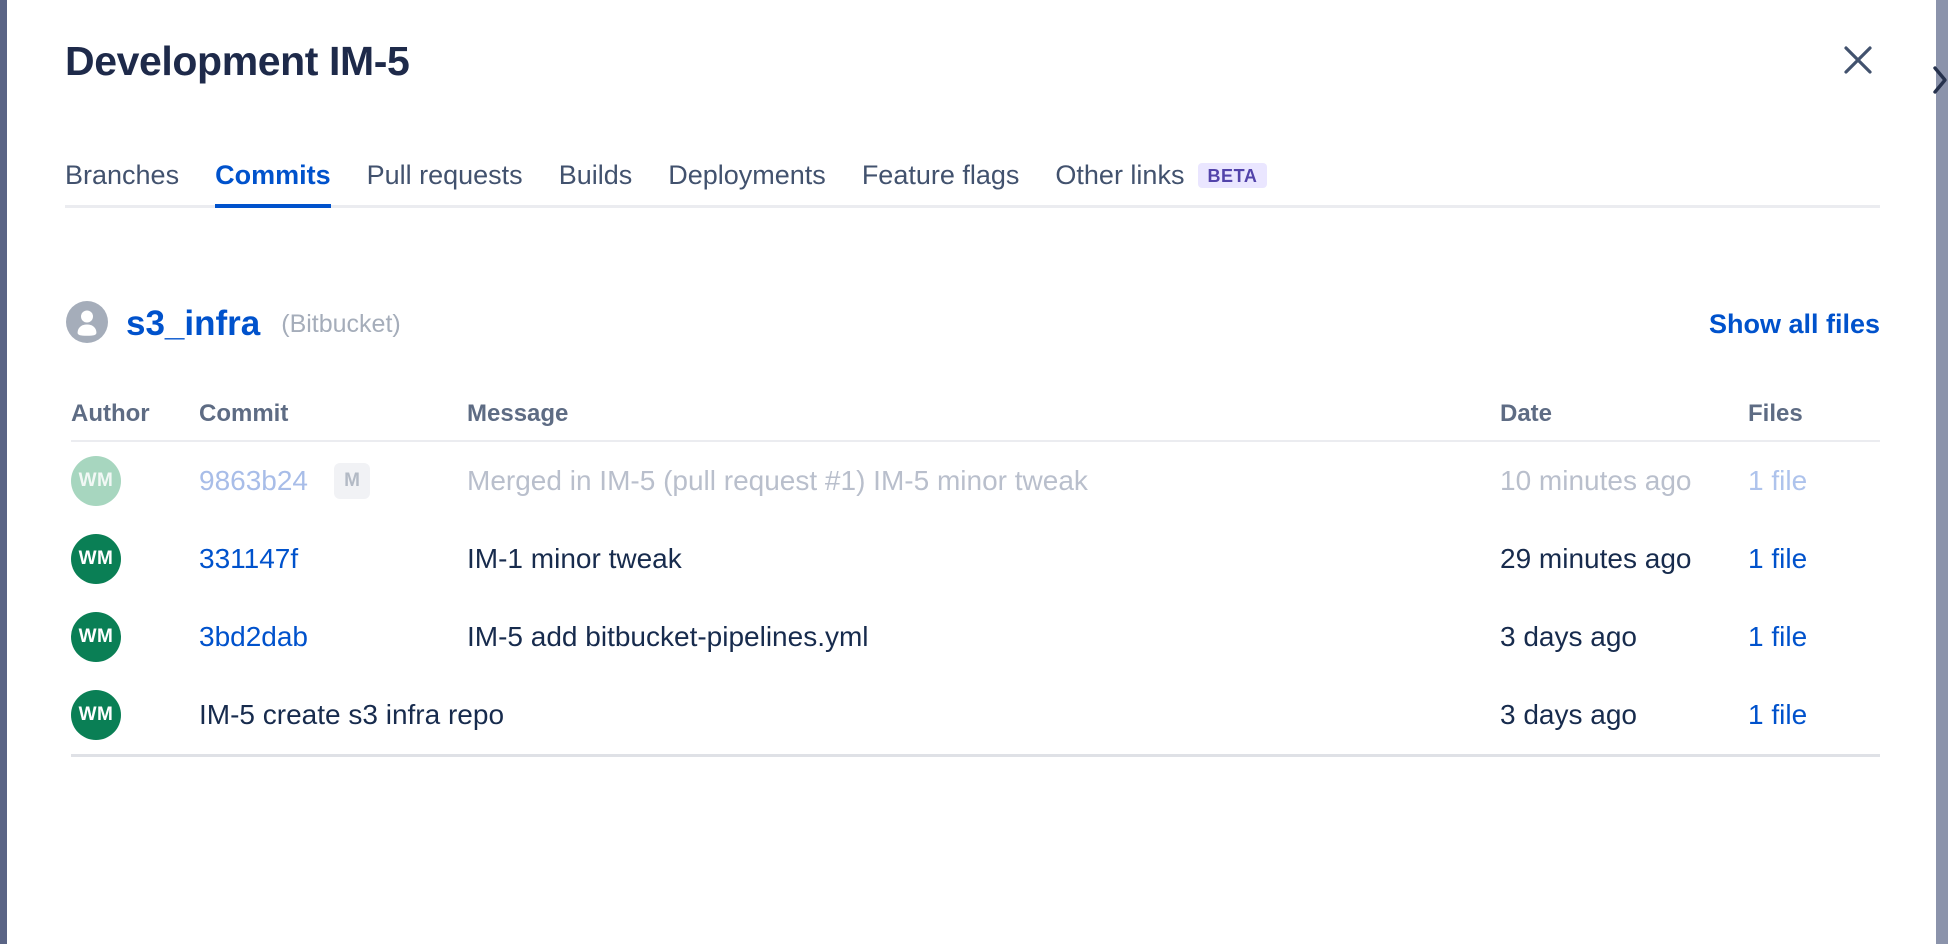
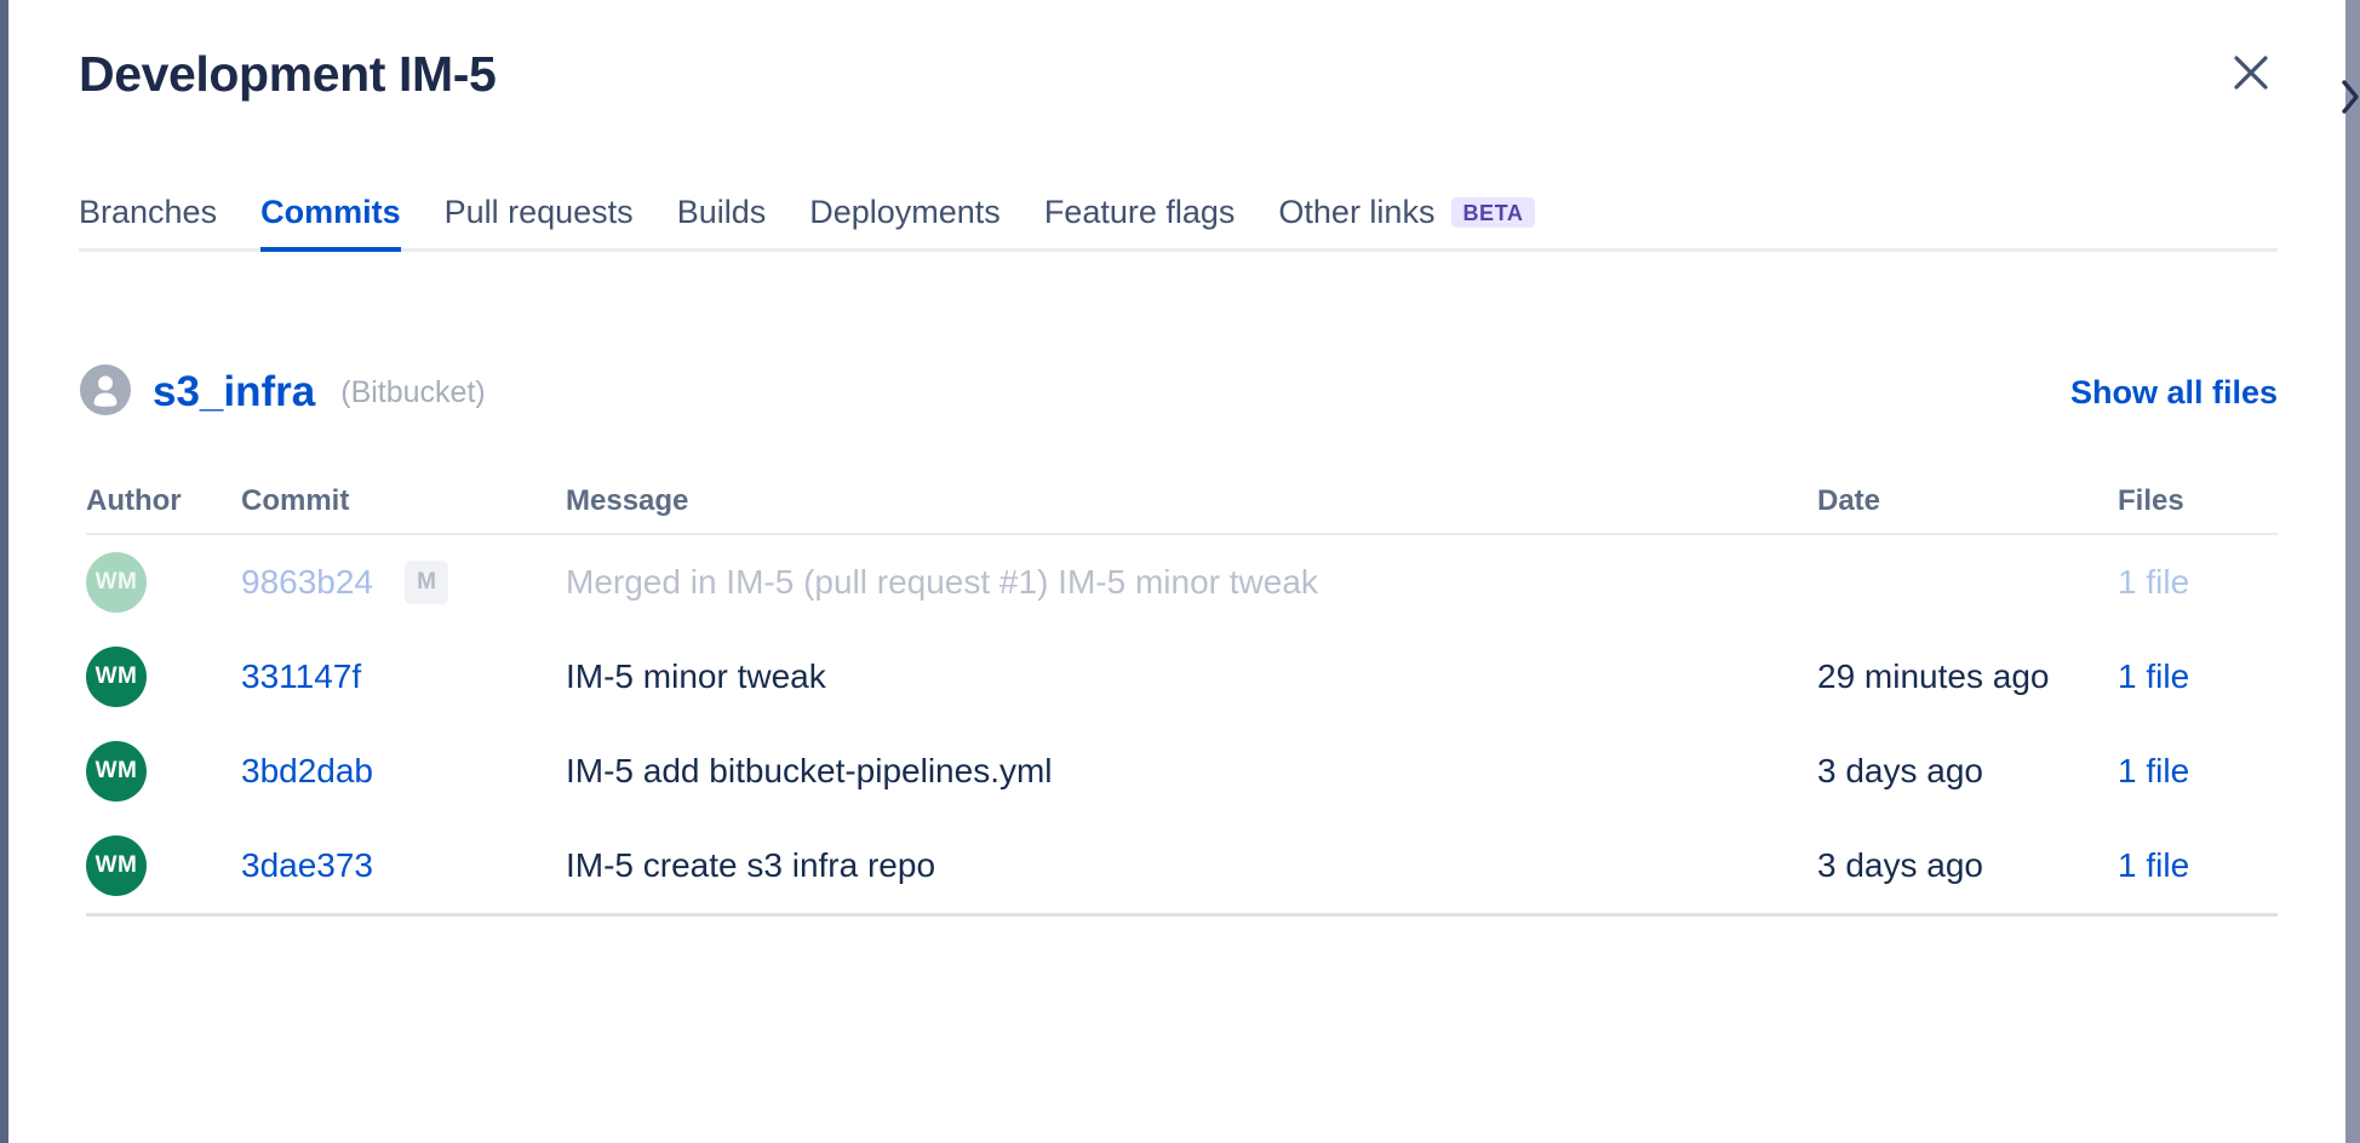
  Development IM-5
  Branches
  Commits
  Pull requests
  Builds
  Deployments
  Feature flags
  Other links
  BETA
  s3_infra
  (Bitbucket)
  Show all files
  Author
  Commit
  Message
  Date
  Files
  WM
  9863b24
  M
  Merged in IM-5 (pull request #1) IM-5 minor tweak
- 10 minutes ago
  1 file
  WM
  331147f
- IM-1 minor tweak
+ IM-5 minor tweak
  29 minutes ago
  1 file
  WM
  3bd2dab
  IM-5 add bitbucket-pipelines.yml
  3 days ago
  1 file
  WM
+ 3dae373
  IM-5 create s3 infra repo
  3 days ago
  1 file
